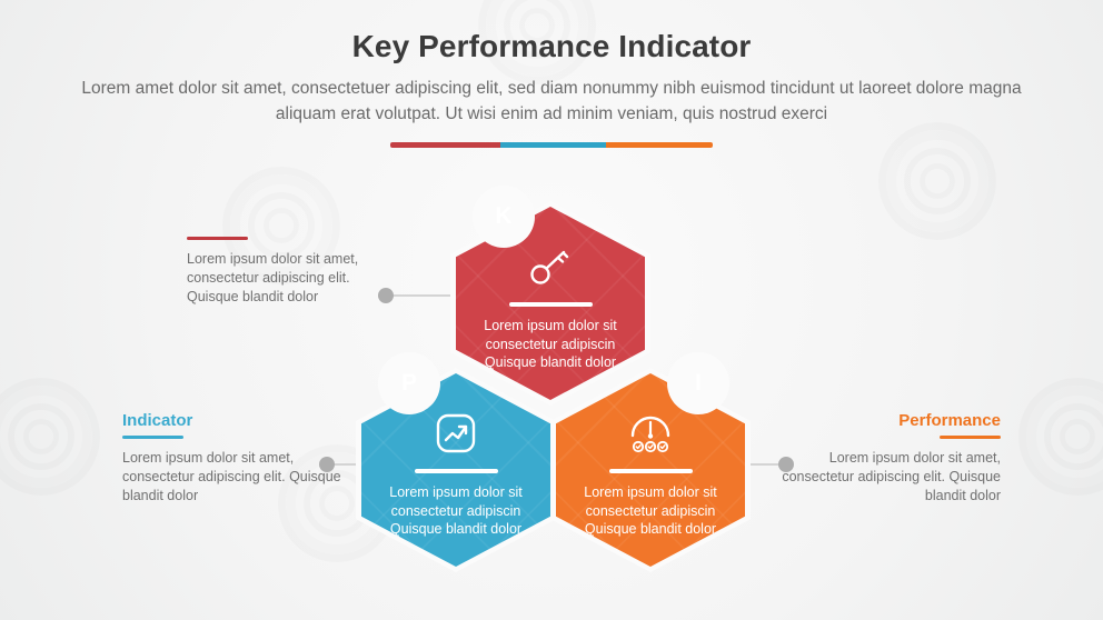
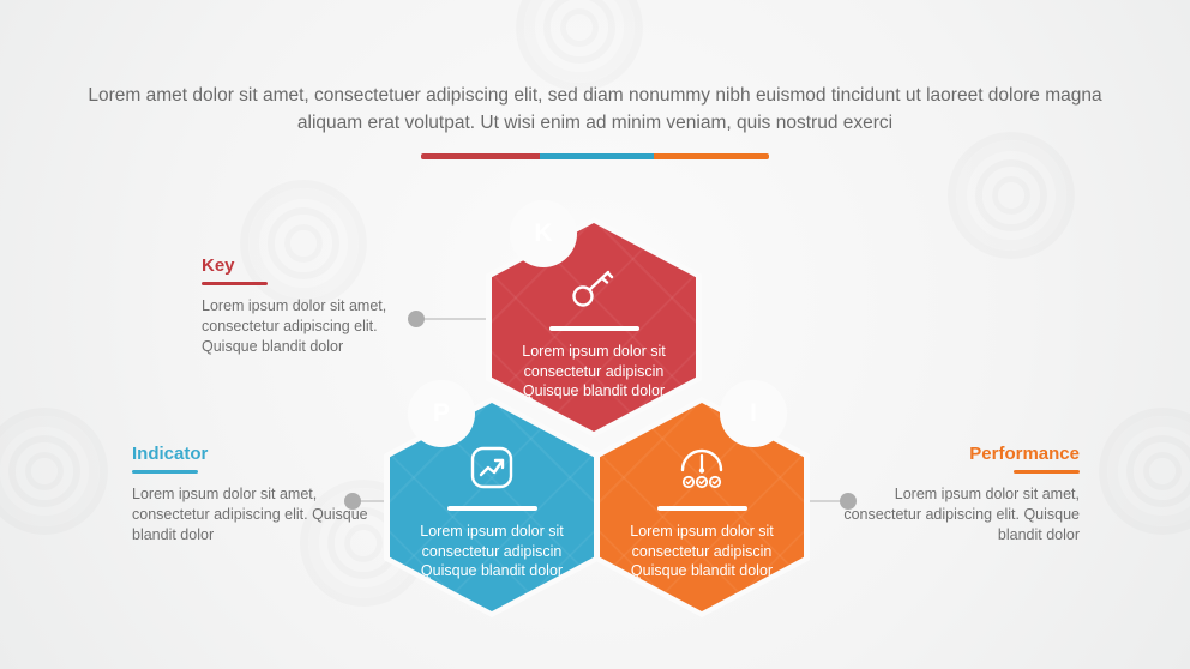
- Key Performance Indicator
  Lorem amet dolor sit amet, consectetuer adipiscing elit, sed diam nonummy nibh euismod tincidunt ut laoreet dolore magna aliquam erat volutpat. Ut wisi enim ad minim veniam, quis nostrud exerci
  Lorem ipsum dolor sit consectetur adipiscin Quisque blandit dolor
  Lorem ipsum dolor sit consectetur adipiscin Quisque blandit dolor
  Lorem ipsum dolor sit consectetur adipiscin Quisque blandit dolor
+ Key
  Lorem ipsum dolor sit amet, consectetur adipiscing elit. Quisque blandit dolor
  Indicator
  Lorem ipsum dolor sit amet, consectetur adipiscing elit. Quisque blandit dolor
  Performance
  Lorem ipsum dolor sit amet, consectetur adipiscing elit. Quisque blandit dolor
